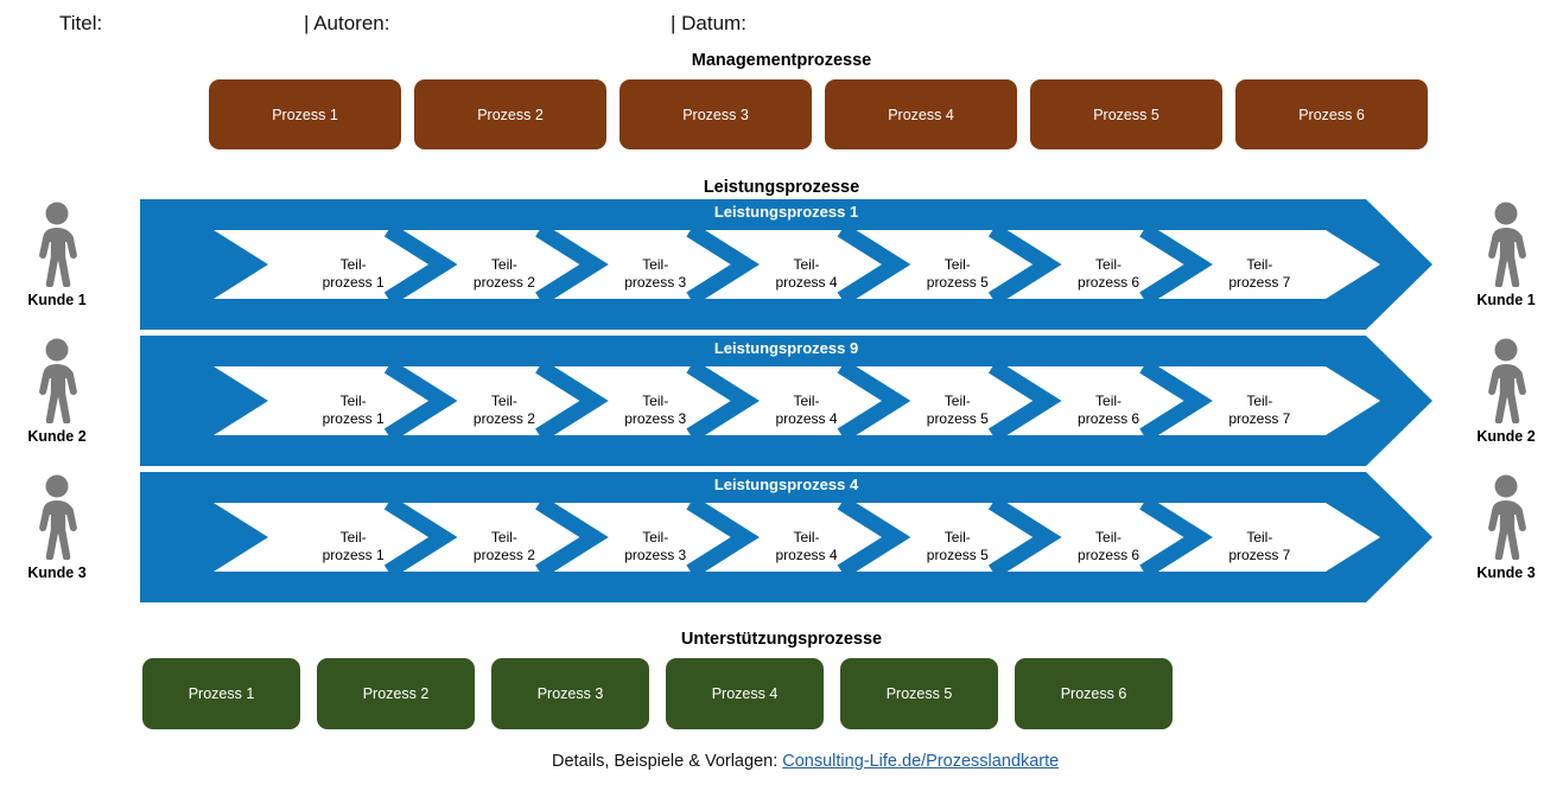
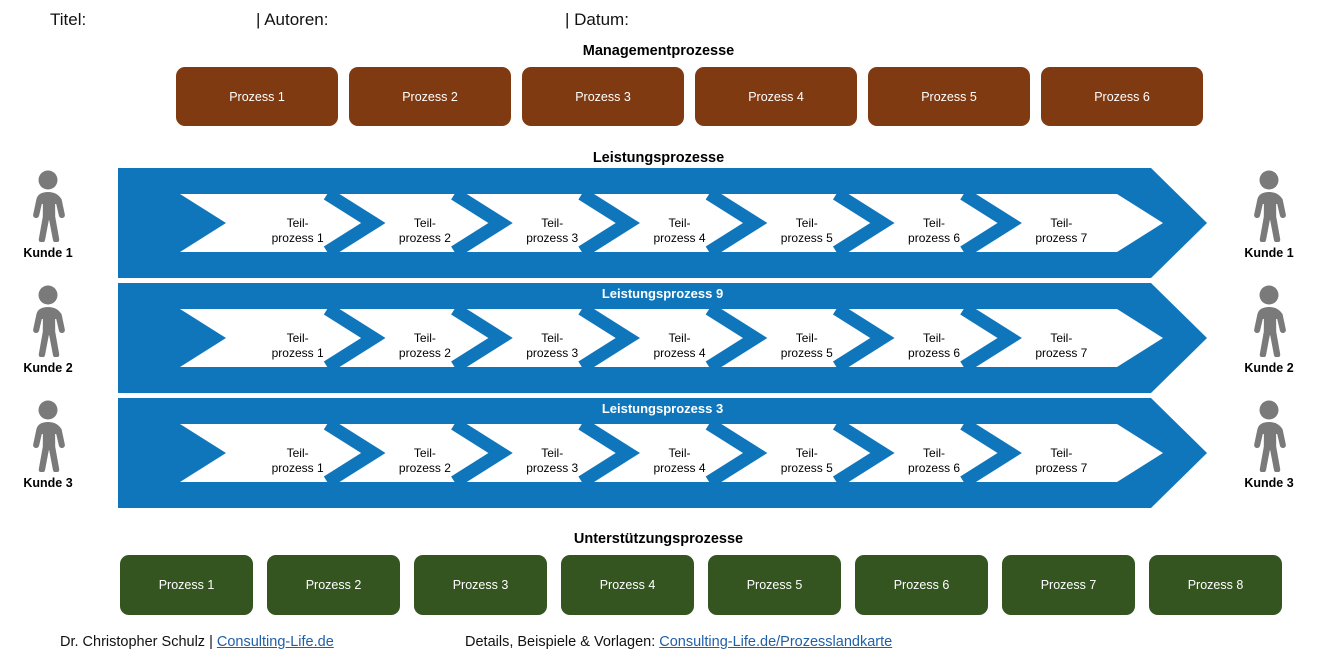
  Titel:
  | Autoren:
  | Datum:
  Managementprozesse
  Prozess 1
  Prozess 2
  Prozess 3
  Prozess 4
  Prozess 5
  Prozess 6
  Leistungsprozesse
- Leistungsprozess 1
  Teil-
  prozess 1
  Teil-
  prozess 2
  Teil-
  prozess 3
  Teil-
  prozess 4
  Teil-
  prozess 5
  Teil-
  prozess 6
  Teil-
  prozess 7
  Leistungsprozess 9
  Teil-
  prozess 1
  Teil-
  prozess 2
  Teil-
  prozess 3
  Teil-
  prozess 4
  Teil-
  prozess 5
  Teil-
  prozess 6
  Teil-
  prozess 7
- Leistungsprozess 4
+ Leistungsprozess 3
  Teil-
  prozess 1
  Teil-
  prozess 2
  Teil-
  prozess 3
  Teil-
  prozess 4
  Teil-
  prozess 5
  Teil-
  prozess 6
  Teil-
  prozess 7
  Kunde 1
  Kunde 2
  Kunde 3
  Kunde 1
  Kunde 2
  Kunde 3
  Unterstützungsprozesse
  Prozess 1
  Prozess 2
  Prozess 3
  Prozess 4
  Prozess 5
  Prozess 6
+ Prozess 7
+ Prozess 8
+ Dr. Christopher Schulz | Consulting-Life.de
  Details, Beispiele & Vorlagen: Consulting-Life.de/Prozesslandkarte
